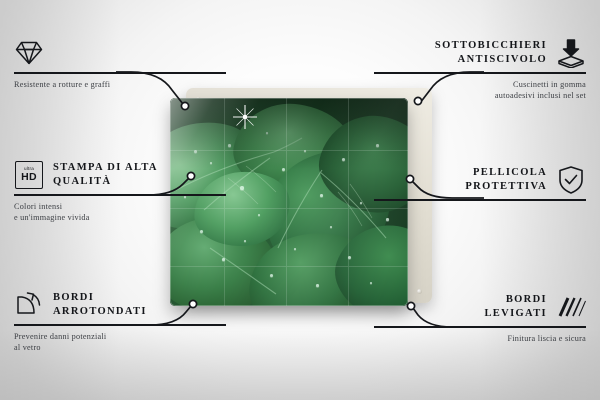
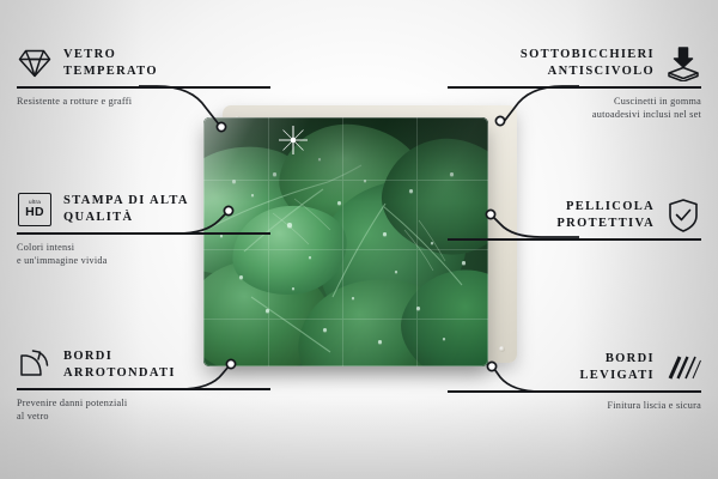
+ VETRO
+ TEMPERATO
  Resistente a rotture e graffi
  HD
  STAMPA DI ALTA
  QUALITÀ
  Colori intensi
  e un'immagine vivida
  BORDI
  ARROTONDATI
  Prevenire danni potenziali
  al vetro
  SOTTOBICCHIERI
  ANTISCIVOLO
  Cuscinetti in gomma
  autoadesivi inclusi nel set
  PELLICOLA
  PROTETTIVA
  BORDI
  LEVIGATI
  Finitura liscia e sicura
